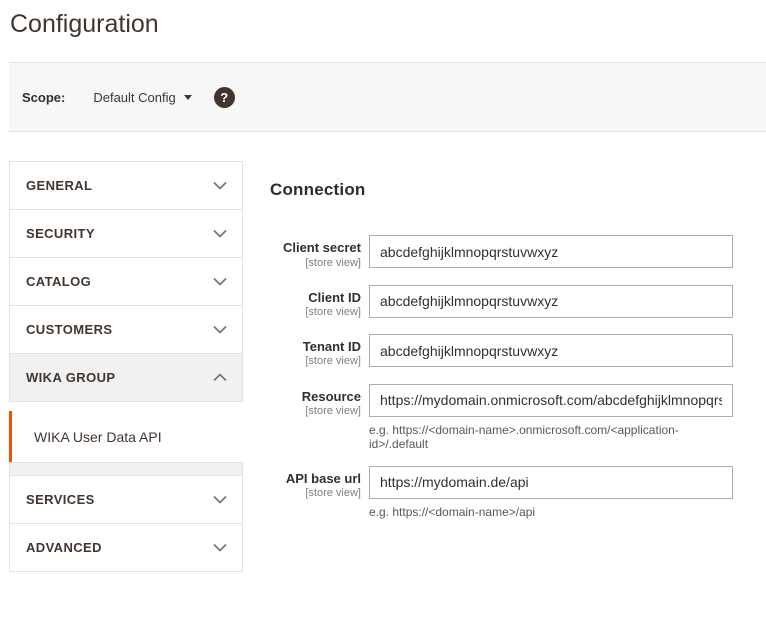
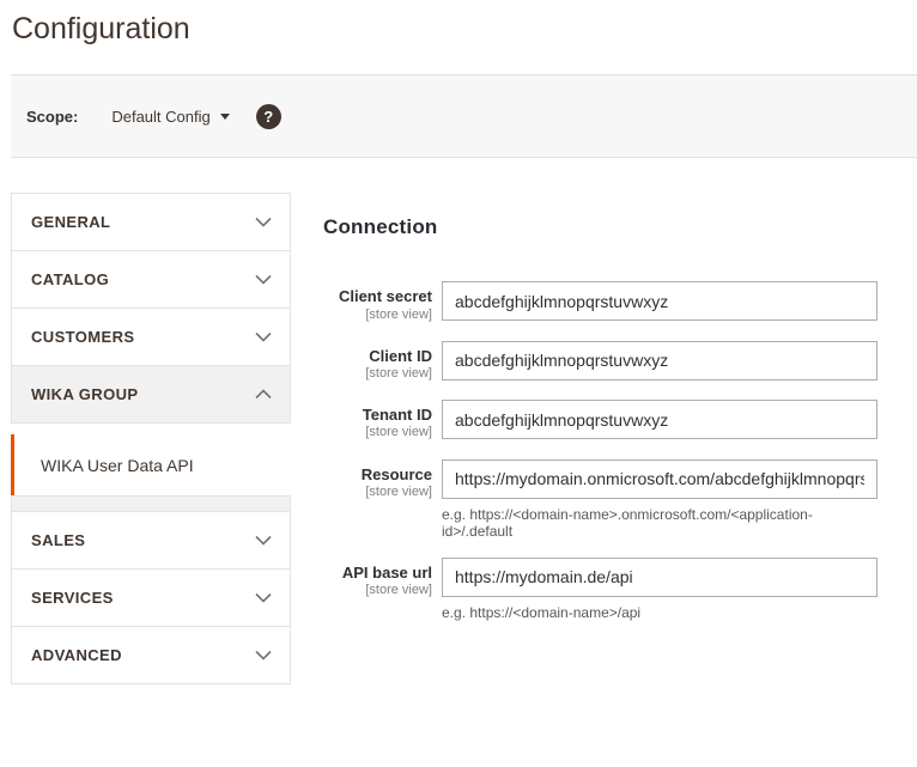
  Configuration
  Scope:
  Default Config
  ?
  GENERAL
- SECURITY
  CATALOG
  CUSTOMERS
  WIKA GROUP
  WIKA User Data API
+ SALES
  SERVICES
  ADVANCED
  Connection
  Client secret
  [store view]
  abcdefghijklmnopqrstuvwxyz
  Client ID
  [store view]
  abcdefghijklmnopqrstuvwxyz
  Tenant ID
  [store view]
  abcdefghijklmnopqrstuvwxyz
  Resource
  [store view]
  https://mydomain.onmicrosoft.com/abcdefghijklmnopqrs
  e.g. https://<domain-name>.onmicrosoft.com/<application-id>/.default
  API base url
  [store view]
  https://mydomain.de/api
  e.g. https://<domain-name>/api
